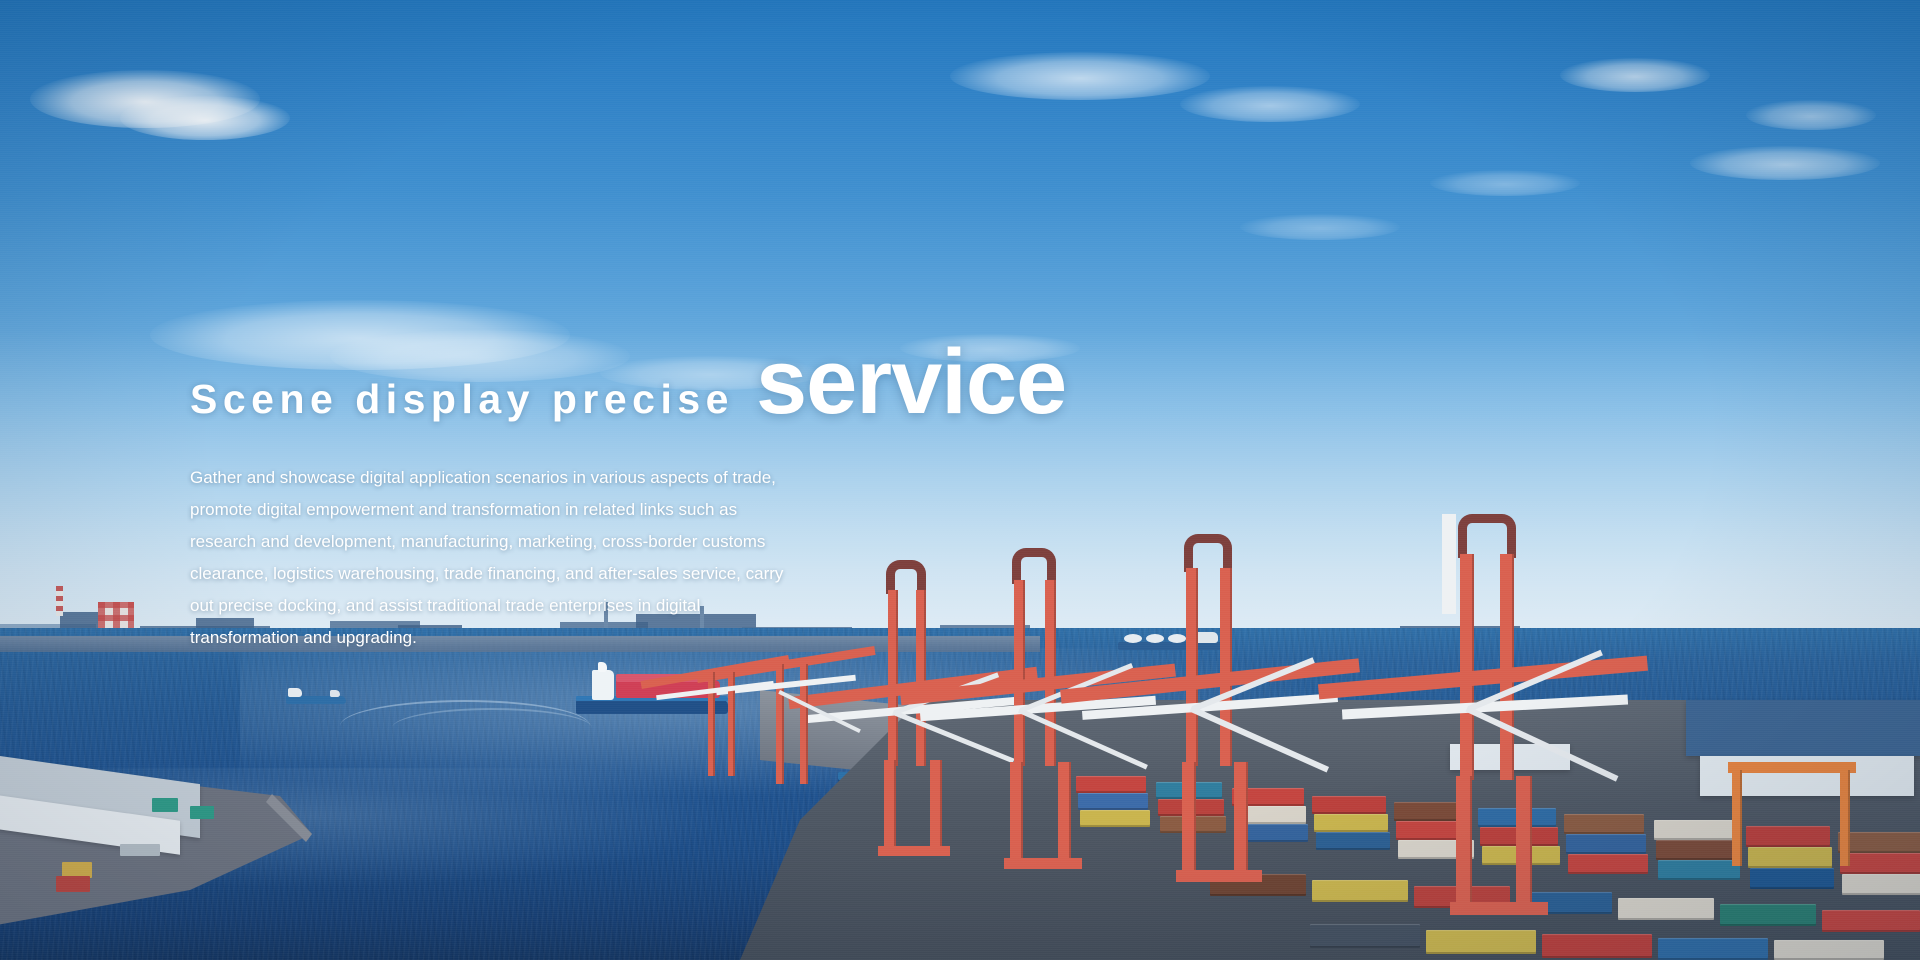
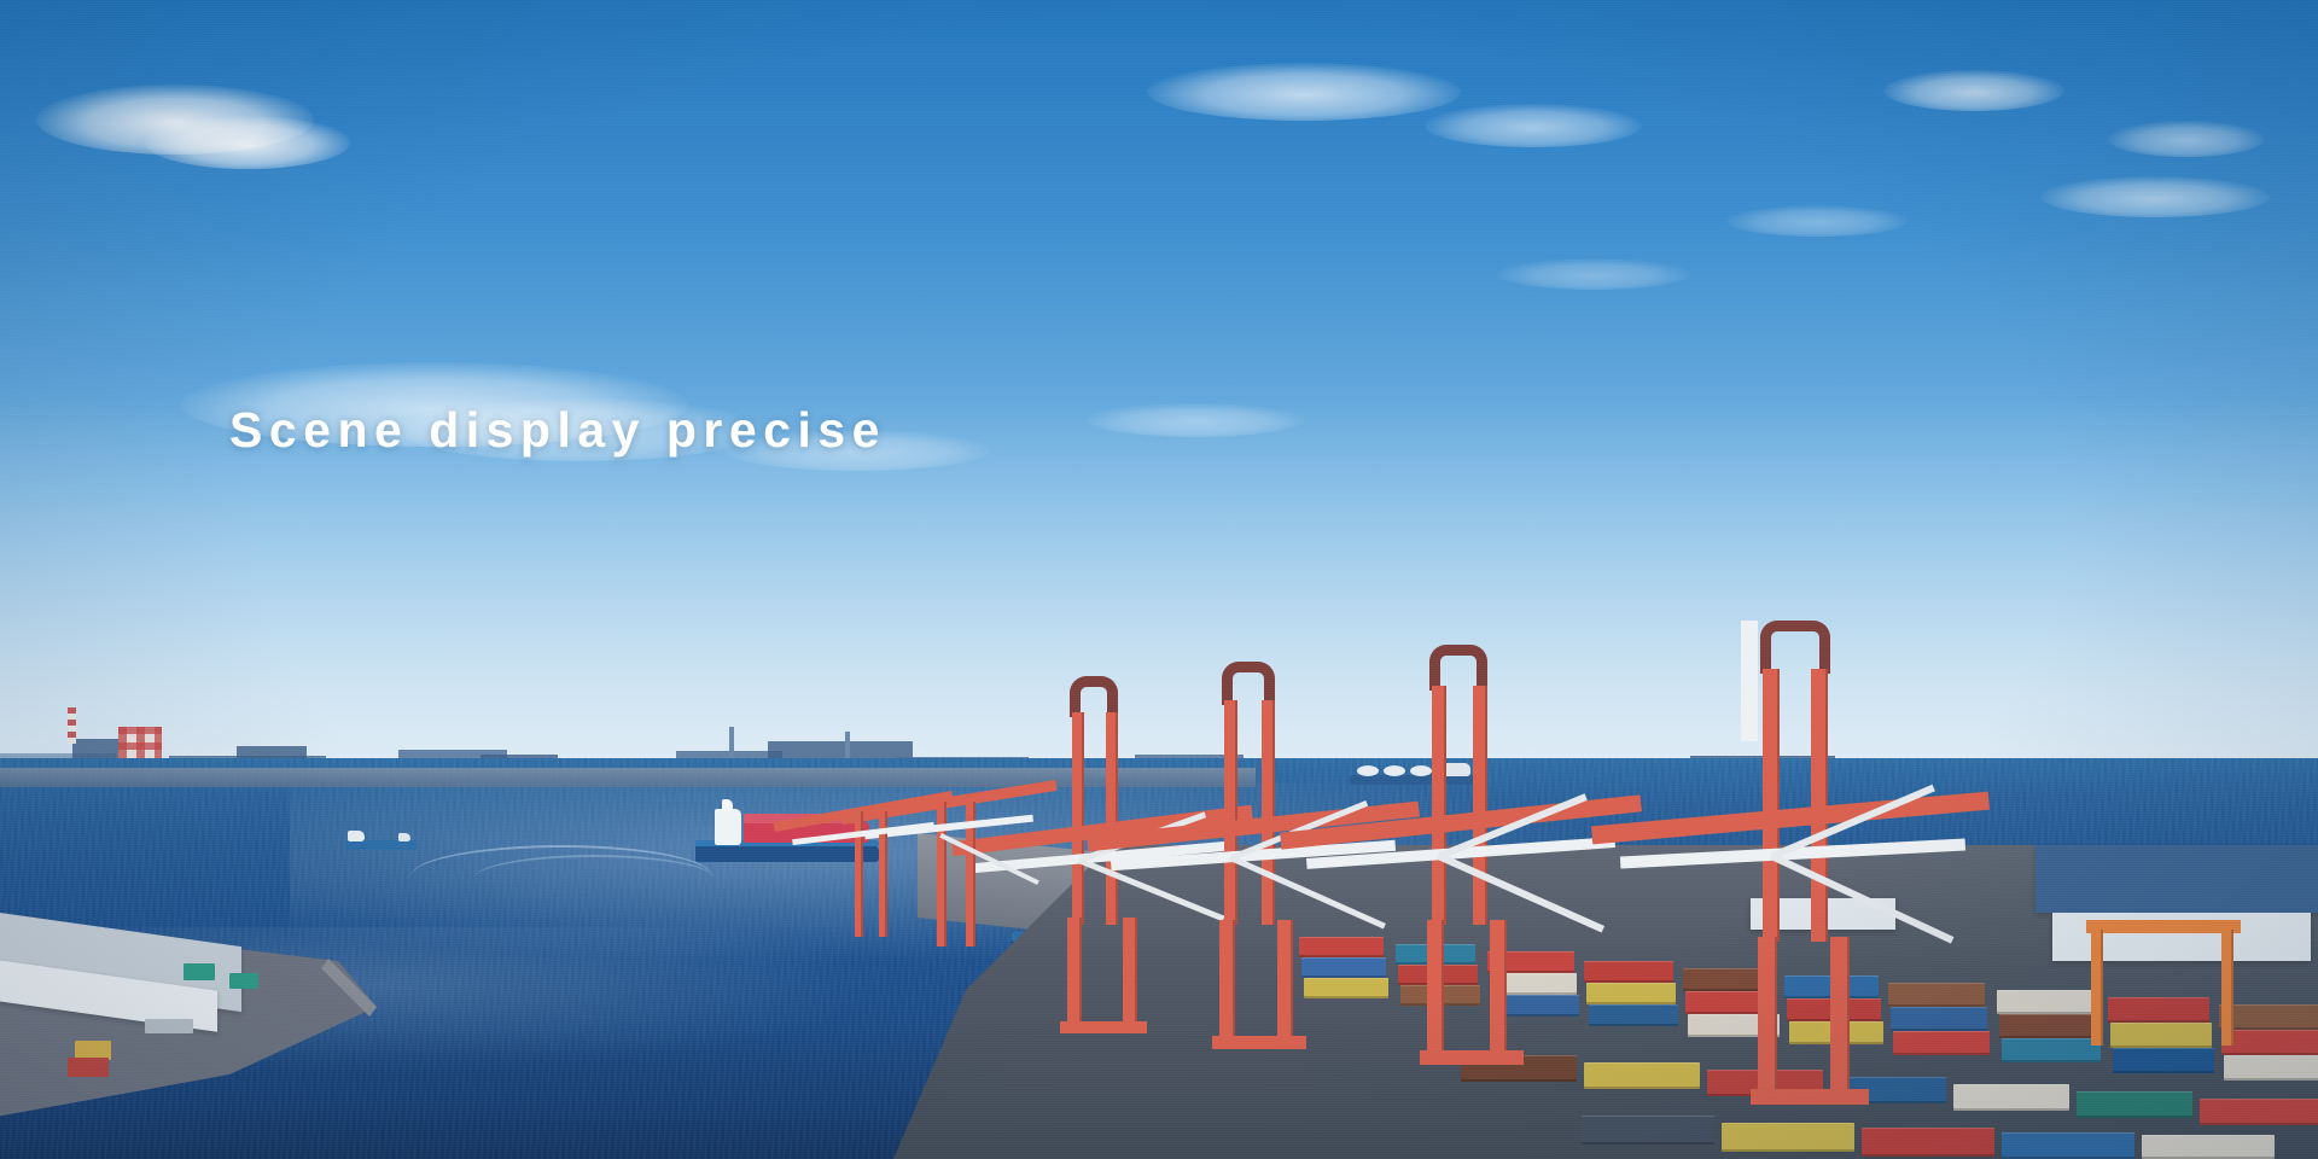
  Scene display precise
- service
- Gather and showcase digital application scenarios in various aspects of trade, promote digital empowerment and transformation in related links such as research and development, manufacturing, marketing, cross-border customs clearance, logistics warehousing, trade financing, and after-sales service, carry out precise docking, and assist traditional trade enterprises in digital transformation and upgrading.
